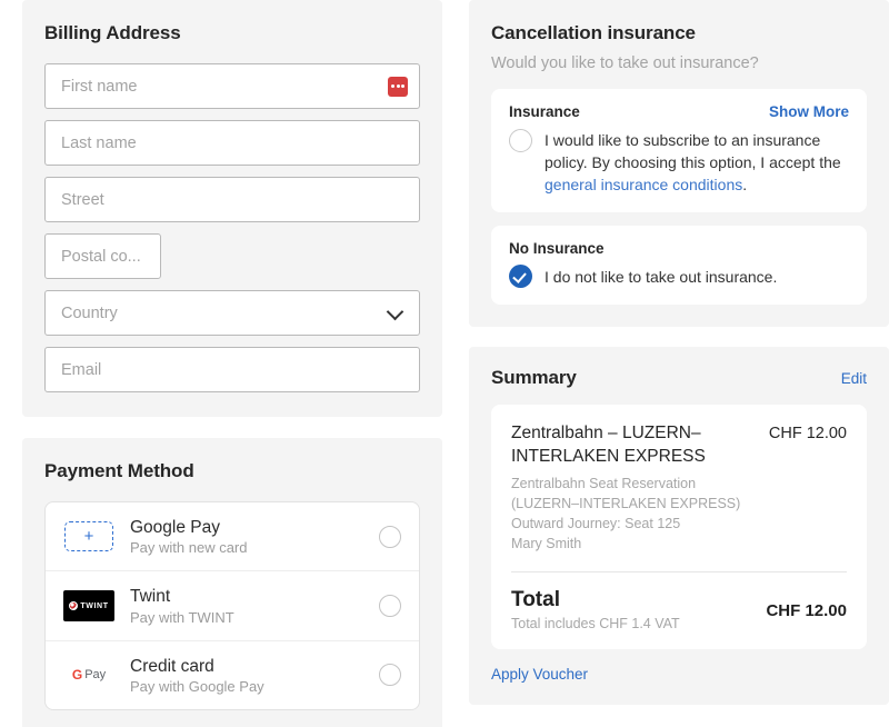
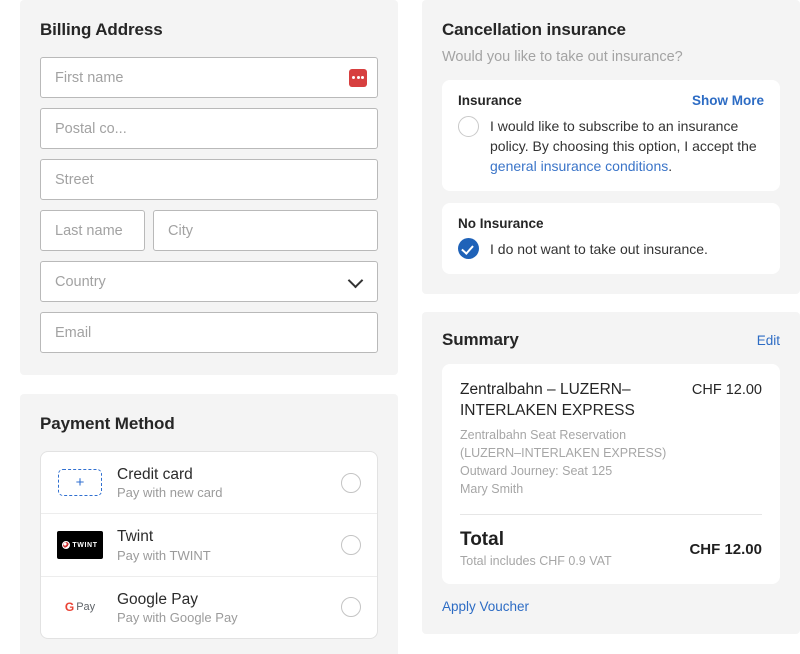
  Billing Address
  First name
- Last name
+ Postal co...
  Street
- Postal co...
+ Last name
+ City
  Country
  Email
  Payment Method
  +
- Google Pay
+ Credit card
  Pay with new card
  Twint
  Pay with TWINT
  G
  Pay
- Credit card
+ Google Pay
  Pay with Google Pay
  Cancellation insurance
  Would you like to take out insurance?
  Insurance
  Show More
  I would like to subscribe to an insurance policy. By choosing this option, I accept the general insurance conditions.
  No Insurance
- I do not like to take out insurance.
+ I do not want to take out insurance.
  Summary
  Edit
  Zentralbahn – LUZERN–INTERLAKEN EXPRESS
  Zentralbahn Seat Reservation (LUZERN–INTERLAKEN EXPRESS)
  Outward Journey: Seat 125
  Mary Smith
  CHF 12.00
  Total
- Total includes CHF 1.4 VAT
+ Total includes CHF 0.9 VAT
  CHF 12.00
  Apply Voucher
